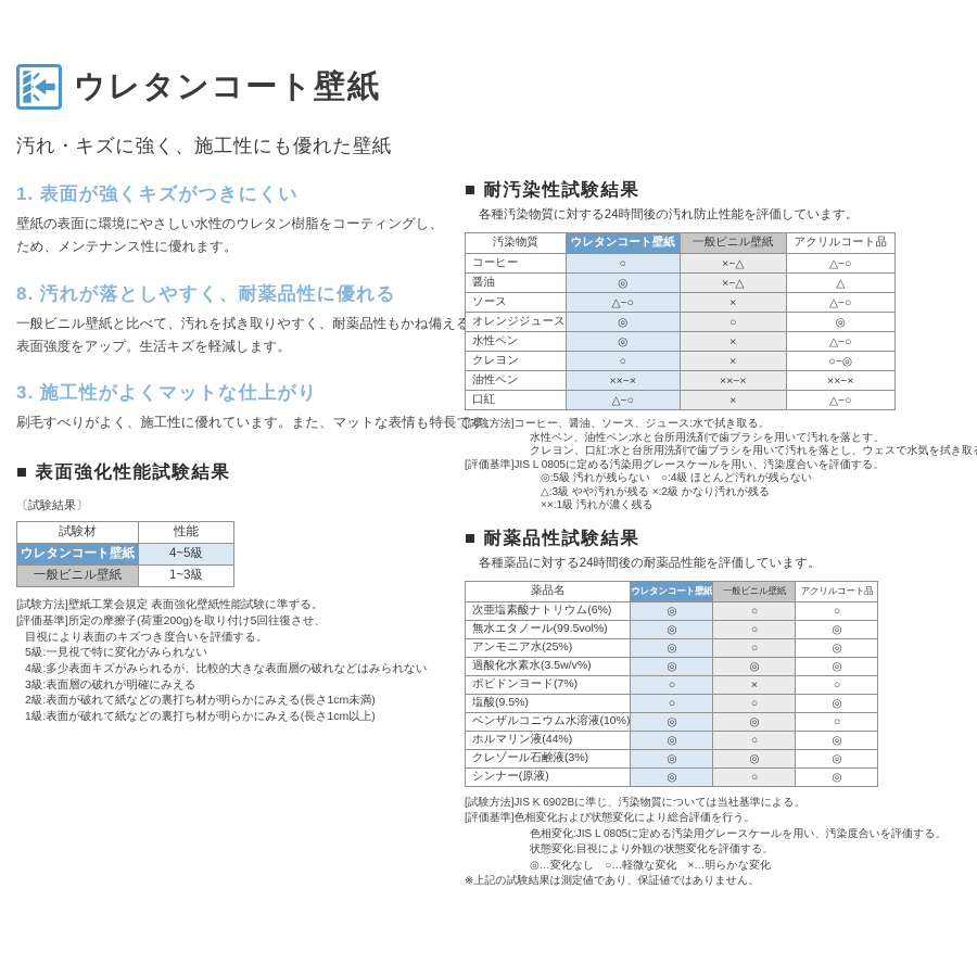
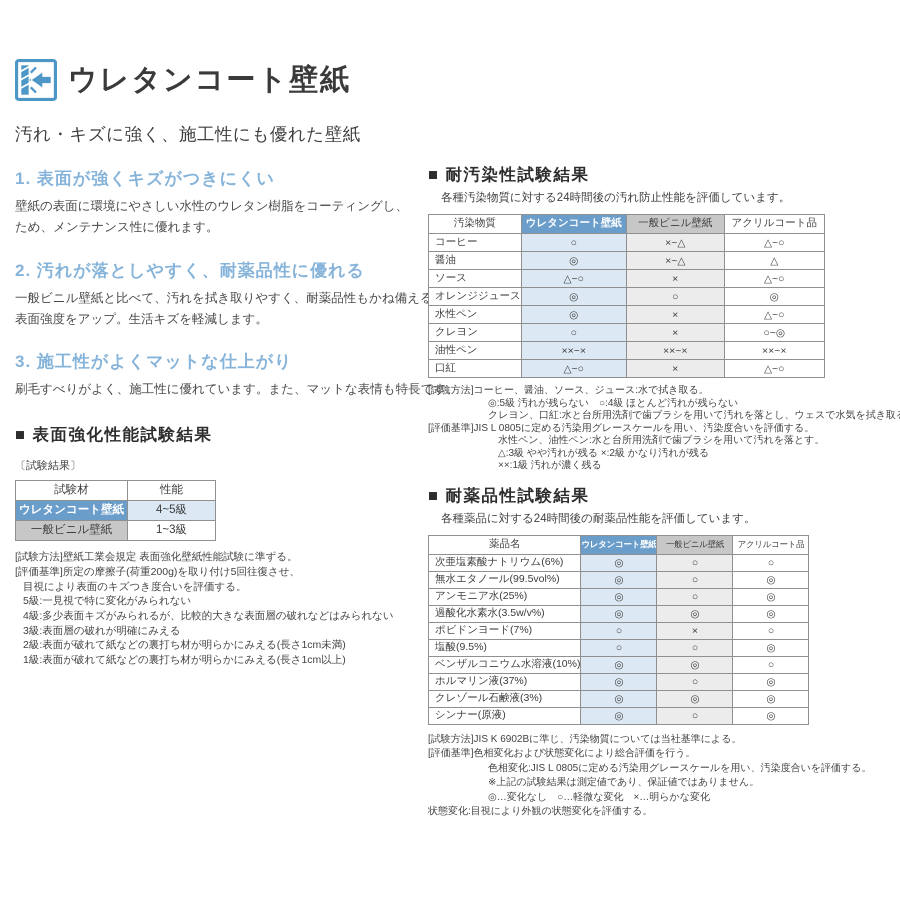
  ウレタンコート壁紙
  汚れ・キズに強く、施工性にも優れた壁紙
  1. 表面が強くキズがつきにくい
  壁紙の表面に環境にやさしい水性のウレタン樹脂をコーティングし、
  ため、メンテナンス性に優れます。
- 8. 汚れが落としやすく、耐薬品性に優れる
+ 2. 汚れが落としやすく、耐薬品性に優れる
  一般ビニル壁紙と比べて、汚れを拭き取りやすく、耐薬品性もかね備える
  表面強度をアップ。生活キズを軽減します。
  3. 施工性がよくマットな仕上がり
  刷毛すべりがよく、施工性に優れています。また、マットな表情も特長で
  ■ 表面強化性能試験結果
  〔試験結果〕
  試験材	性能
  ウレタンコート壁紙	4~5級
  一般ビニル壁紙	1~3級
  [試験方法]壁紙工業会規定 表面強化壁紙性能試験に準ずる。
  [評価基準]所定の摩擦子(荷重200g)を取り付け5回往復させ、
  目視により表面のキズつき度合いを評価する。
  5級:一見視で特に変化がみられない
  4級:多少表面キズがみられるが、比較的大きな表面層の破れなどはみられない
  3級:表面層の破れが明確にみえる
  2級:表面が破れて紙などの裏打ち材が明らかにみえる(長さ1cm未満)
  1級:表面が破れて紙などの裏打ち材が明らかにみえる(長さ1cm以上)
  ■ 耐汚染性試験結果
  各種汚染物質に対する24時間後の汚れ防止性能を評価しています。
  汚染物質	ウレタンコート壁紙	一般ビニル壁紙	アクリルコート品
  コーヒー	○	×~△	△~○
  醤油	◎	×~△	△
  ソース	△~○	×	△~○
  オレンジジュース	◎	○	◎
  水性ペン	◎	×	△~○
  クレヨン	○	×	○~◎
  油性ペン	××~×	××~×	××~×
  口紅	△~○	×	△~○
  [試験方法]コーヒー、醤油、ソース、ジュース:水で拭き取る。
- 水性ペン、油性ペン:水と台所用洗剤で歯ブラシを用いて汚れを落とす。
+ ◎:5級 汚れが残らない ○:4級 ほとんど汚れが残らない
  クレヨン、口紅:水と台所用洗剤で歯ブラシを用いて汚れを落とし、ウェスで水気を拭き取
  [評価基準]JIS L 0805に定める汚染用グレースケールを用い、汚染度合いを評価する。
- ◎:5級 汚れが残らない ○:4級 ほとんど汚れが残らない
+ 水性ペン、油性ペン:水と台所用洗剤で歯ブラシを用いて汚れを落とす。
  △:3級 やや汚れが残る ×:2級 かなり汚れが残る
  ××:1級 汚れが濃く残る
  ■ 耐薬品性試験結果
  各種薬品に対する24時間後の耐薬品性能を評価しています。
  薬品名	ウレタンコート壁紙	一般ビニル壁紙	アクリルコート品
  次亜塩素酸ナトリウム(6%)	◎	○	○
  無水エタノール(99.5vol%)	◎	○	◎
  アンモニア水(25%)	◎	○	◎
  過酸化水素水(3.5w/v%)	◎	◎	◎
  ポビドンヨード(7%)	○	×	○
  塩酸(9.5%)	○	○	◎
  ベンザルコニウム水溶液(10%)	◎	◎	○
- ホルマリン液(44%)	◎	○	◎
+ ホルマリン液(37%)	◎	○	◎
  クレゾール石鹸液(3%)	◎	◎	◎
  シンナー(原液)	◎	○	◎
  [試験方法]JIS K 6902Bに準じ、汚染物質については当社基準による。
  [評価基準]色相変化および状態変化により総合評価を行う。
  色相変化:JIS L 0805に定める汚染用グレースケールを用い、汚染度合いを評価する。
- 状態変化:目視により外観の状態変化を評価する。
+ ※上記の試験結果は測定値であり、保証値ではありません。
  ◎…変化なし ○…軽微な変化 ×…明らかな変化
- ※上記の試験結果は測定値であり、保証値ではありません。
+ 状態変化:目視により外観の状態変化を評価する。
